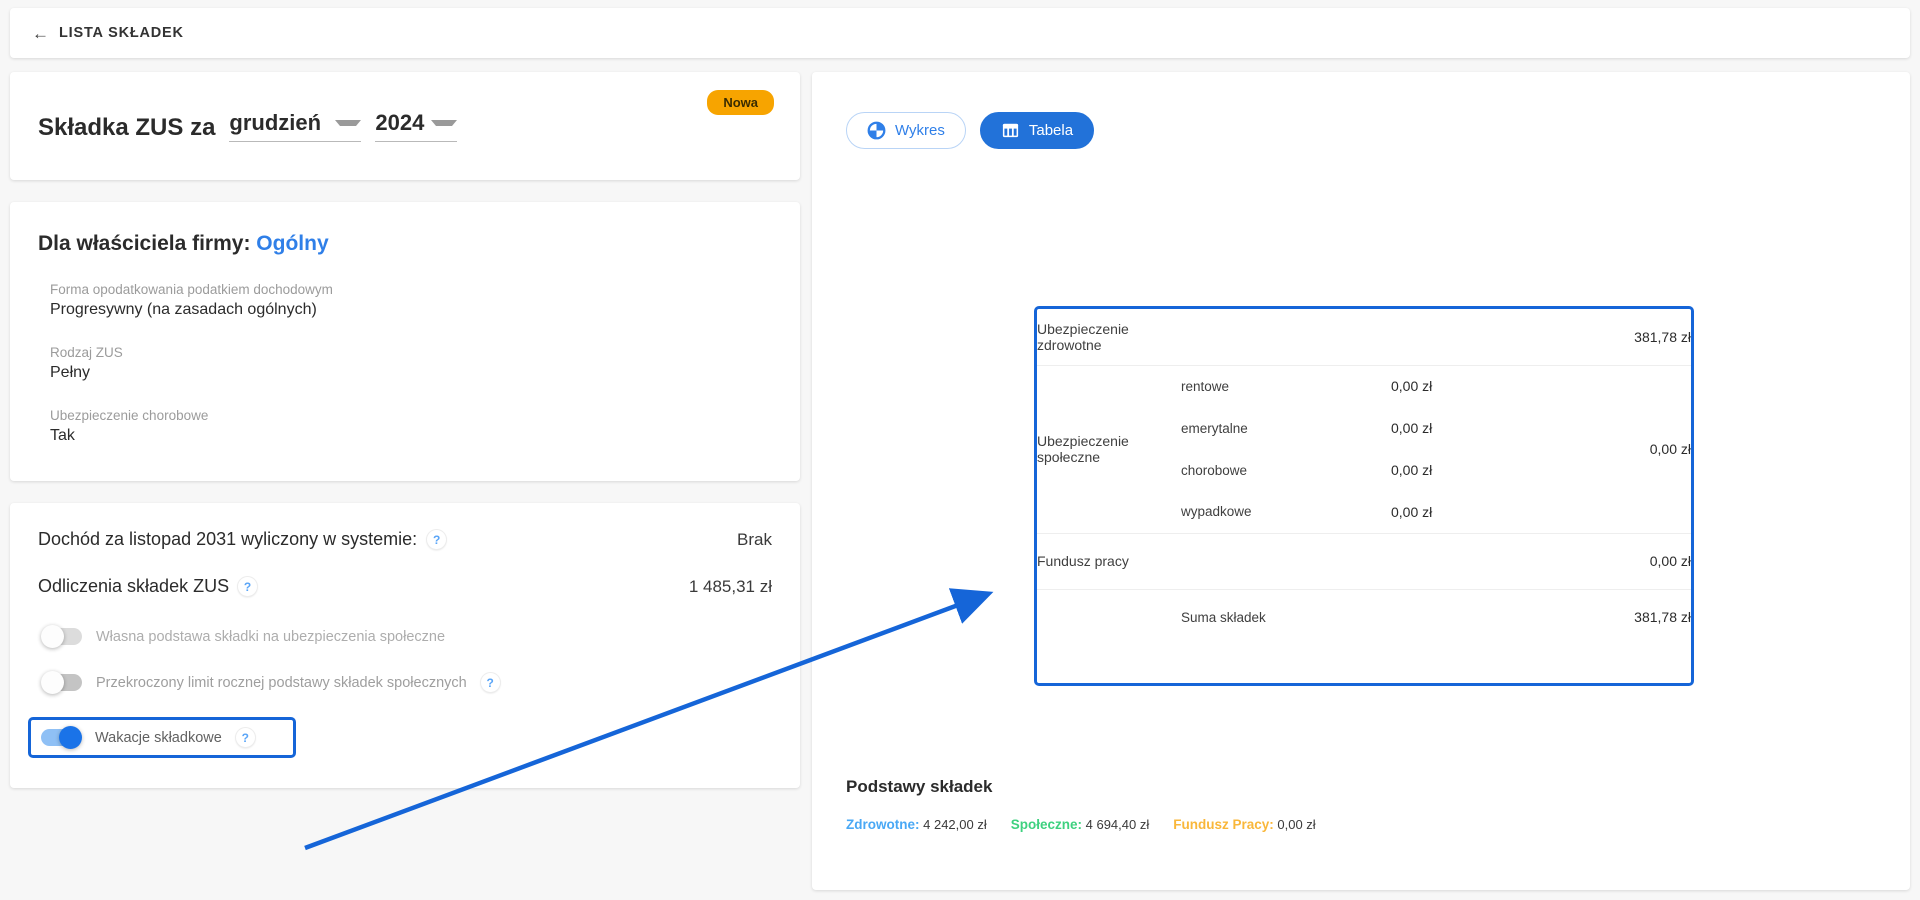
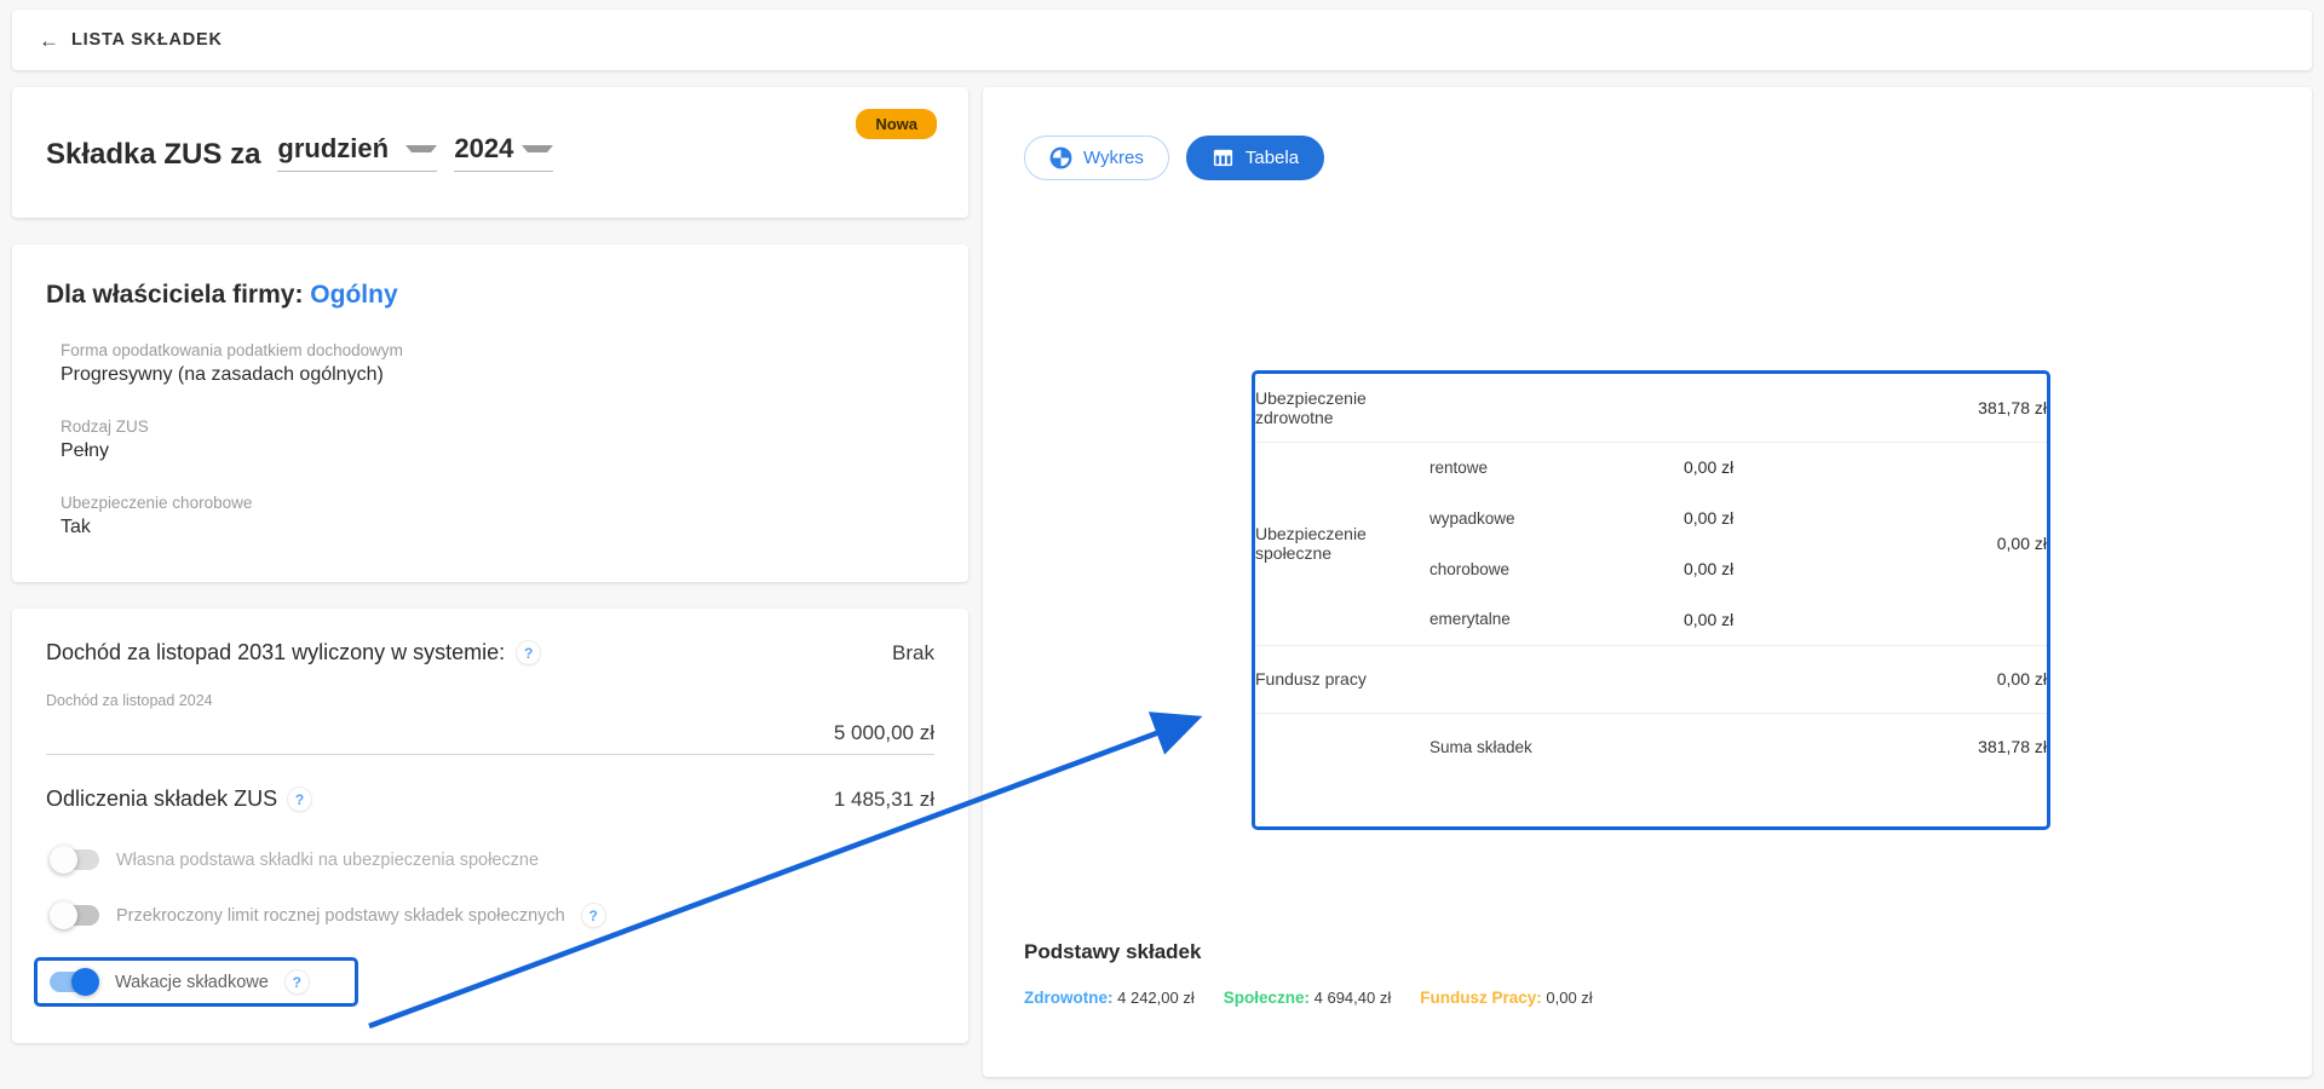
  ←
  LISTA SKŁADEK
  Składka ZUS za
  grudzień
  2024
  Nowa
  Dla właściciela firmy: Ogólny
  Forma opodatkowania podatkiem dochodowym
  Progresywny (na zasadach ogólnych)
  Rodzaj ZUS
  Pełny
  Ubezpieczenie chorobowe
  Tak
  Dochód za listopad 2031 wyliczony w systemie:
  ?
  Brak
+ Dochód za listopad 2024
+ 5 000,00 zł
  Odliczenia składek ZUS
  ?
  1 485,31 zł
  Własna podstawa składki na ubezpieczenia społeczne
  Przekroczony limit rocznej podstawy składek społecznych
  ?
  Wakacje składkowe
  ?
  Wykres
  Tabela
  Ubezpieczenie zdrowotne			381,78 zł
  Ubezpieczenie społeczne	rentowe	0,00 zł	0,00 zł
- emerytalne	0,00 zł
+ wypadkowe	0,00 zł
  chorobowe	0,00 zł
- wypadkowe	0,00 zł
+ emerytalne	0,00 zł
  Fundusz pracy			0,00 zł
  	Suma składek		381,78 zł
  Podstawy składek
  Zdrowotne: 4 242,00 zł
  Społeczne: 4 694,40 zł
  Fundusz Pracy: 0,00 zł
